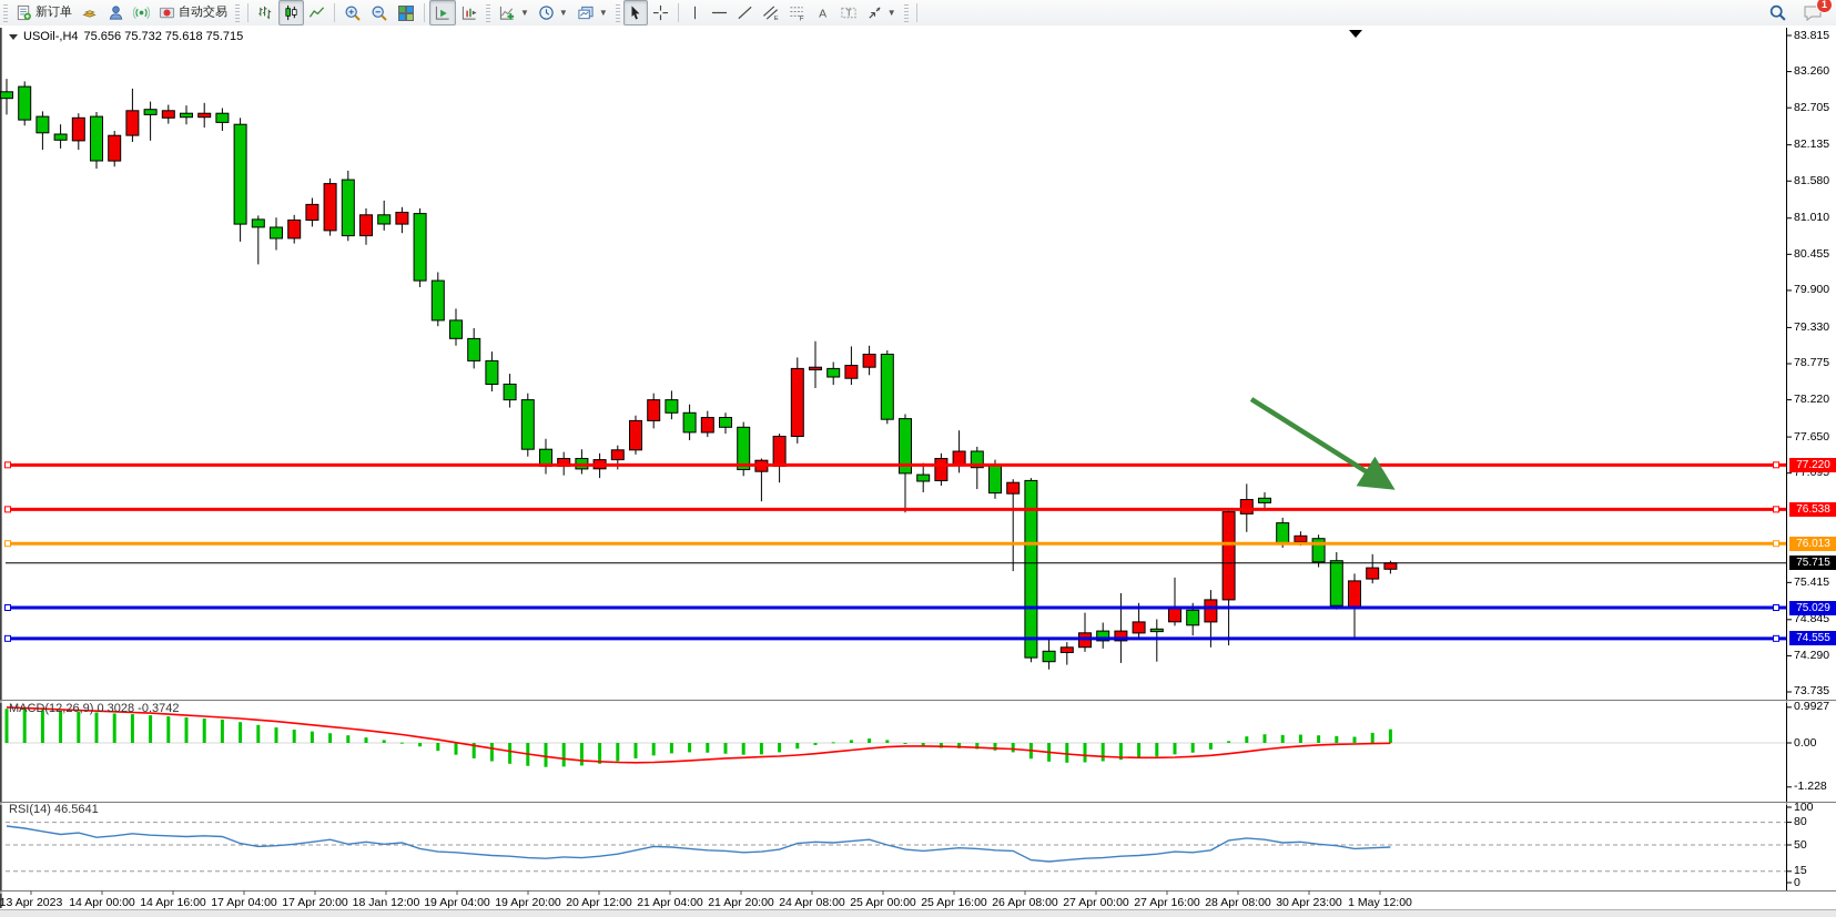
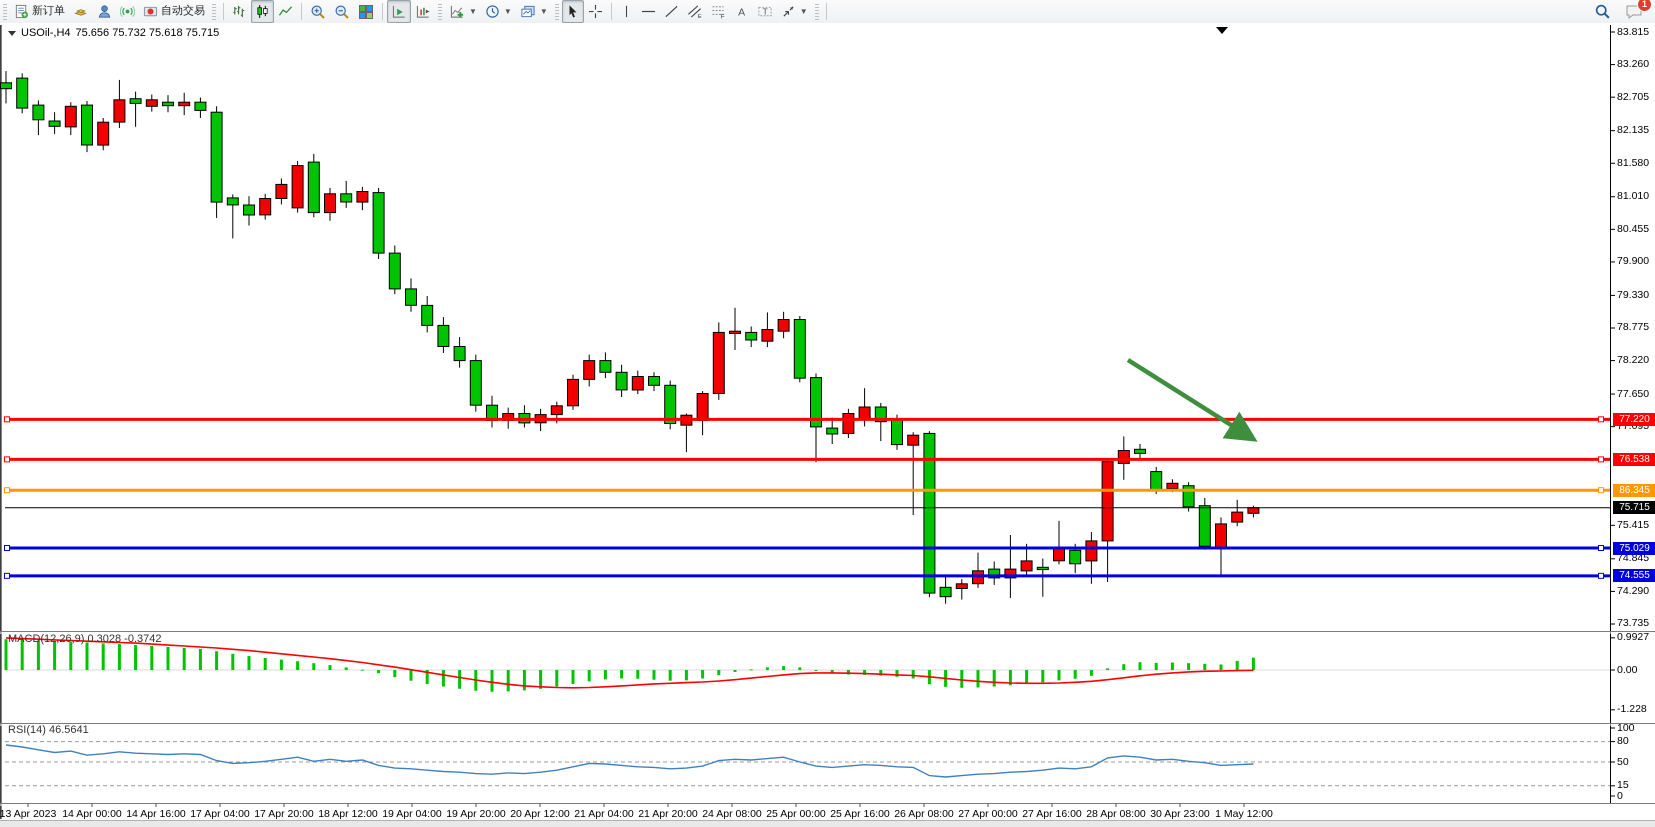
  新订单
  自动交易
  ▼
  ▼
  ▼
  A
  T
  ▼
  1
  USOil-,H4
  75.656 75.732 75.618 75.715
  MACD(12,26,9) 0.3028 -0.3742
  RSI(14) 46.5641
  83.815
  83.260
  82.705
  82.135
  81.580
  81.010
  80.455
  79.900
  79.330
  78.775
  78.220
  77.650
  77.095
  75.415
  74.845
  74.290
  73.735
  77.220
  76.538
- 76.013
+ 86.345
  75.715
  75.029
  74.555
  0.9927
  0.00
  -1.228
  100
  80
  50
  15
  0
  13 Apr 2023
  14 Apr 00:00
  14 Apr 16:00
  17 Apr 04:00
  17 Apr 20:00
- 18 Jan 12:00
+ 18 Apr 12:00
  19 Apr 04:00
  19 Apr 20:00
  20 Apr 12:00
  21 Apr 04:00
  21 Apr 20:00
  24 Apr 08:00
  25 Apr 00:00
  25 Apr 16:00
  26 Apr 08:00
  27 Apr 00:00
  27 Apr 16:00
  28 Apr 08:00
  30 Apr 23:00
  1 May 12:00
